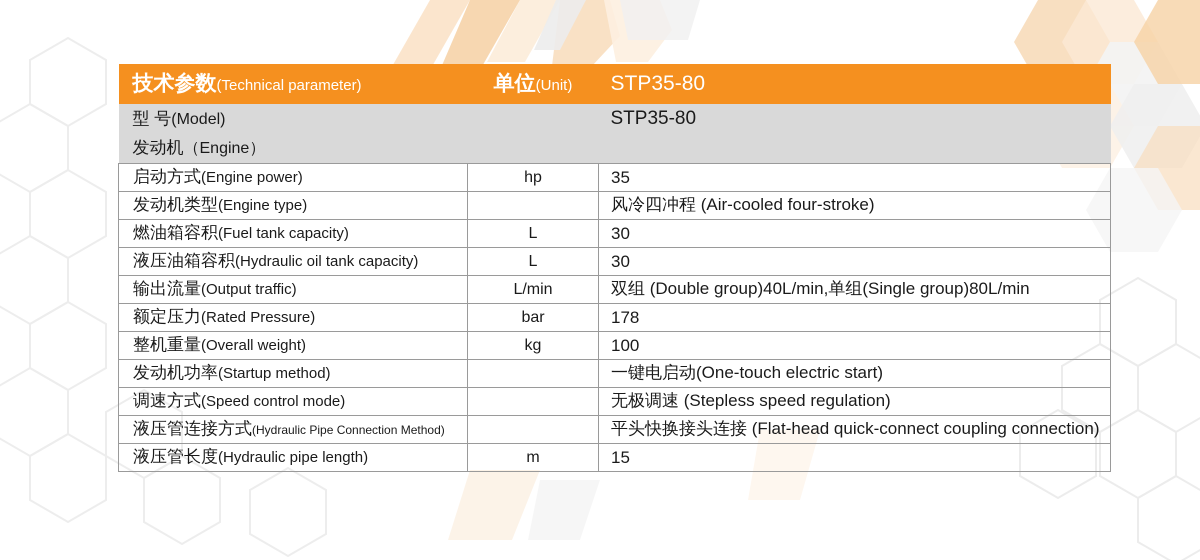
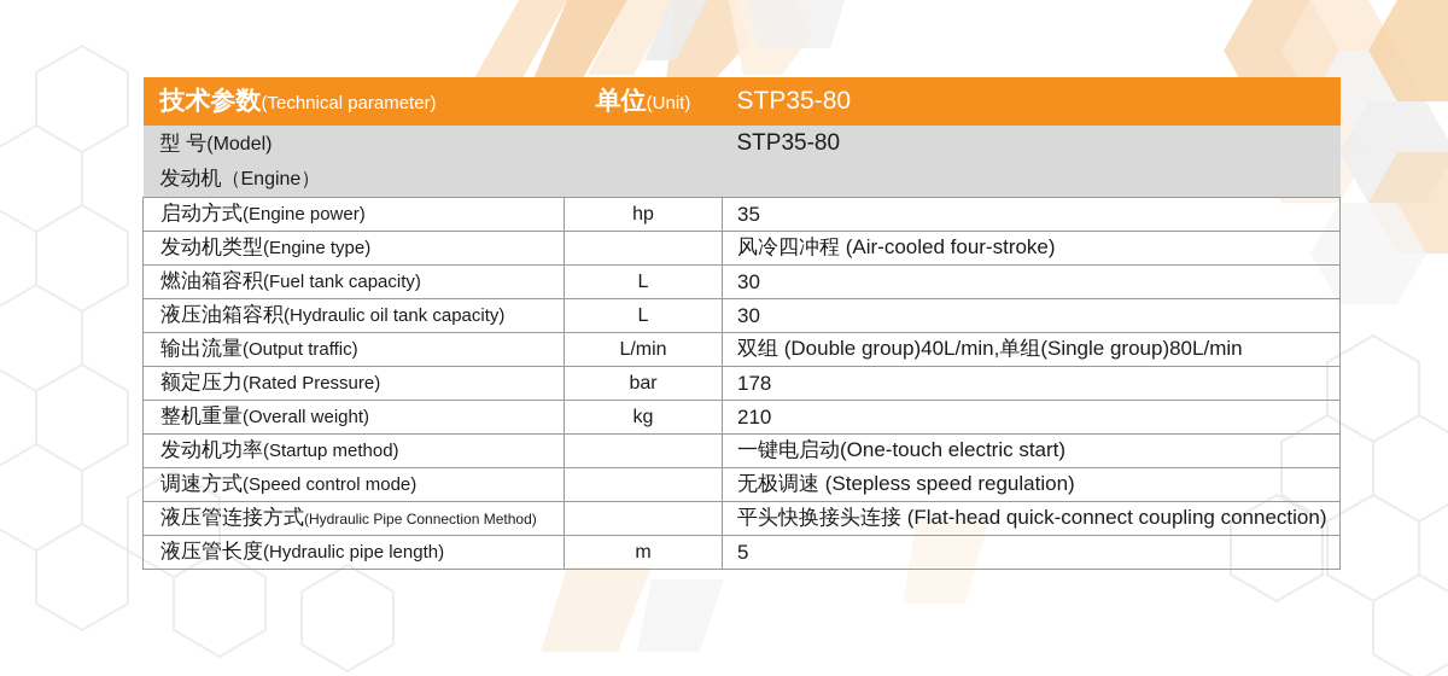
  技术参数(Technical parameter)	单位(Unit)	STP35-80
  型 号(Model)		STP35-80
  发动机（Engine）
  启动方式(Engine power)	hp	35
  发动机类型(Engine type)		风冷四冲程 (Air-cooled four-stroke)
  燃油箱容积(Fuel tank capacity)	L	30
  液压油箱容积(Hydraulic oil tank capacity)	L	30
  输出流量(Output traffic)	L/min	双组 (Double group)40L/min,单组(Single group)80L/min
  额定压力(Rated Pressure)	bar	178
- 整机重量(Overall weight)	kg	100
+ 整机重量(Overall weight)	kg	210
  发动机功率(Startup method)		一键电启动(One-touch electric start)
  调速方式(Speed control mode)		无极调速 (Stepless speed regulation)
  液压管连接方式(Hydraulic Pipe Connection Method)		平头快换接头连接 (Flat-head quick-connect coupling connection)
- 液压管长度(Hydraulic pipe length)	m	15
+ 液压管长度(Hydraulic pipe length)	m	5
